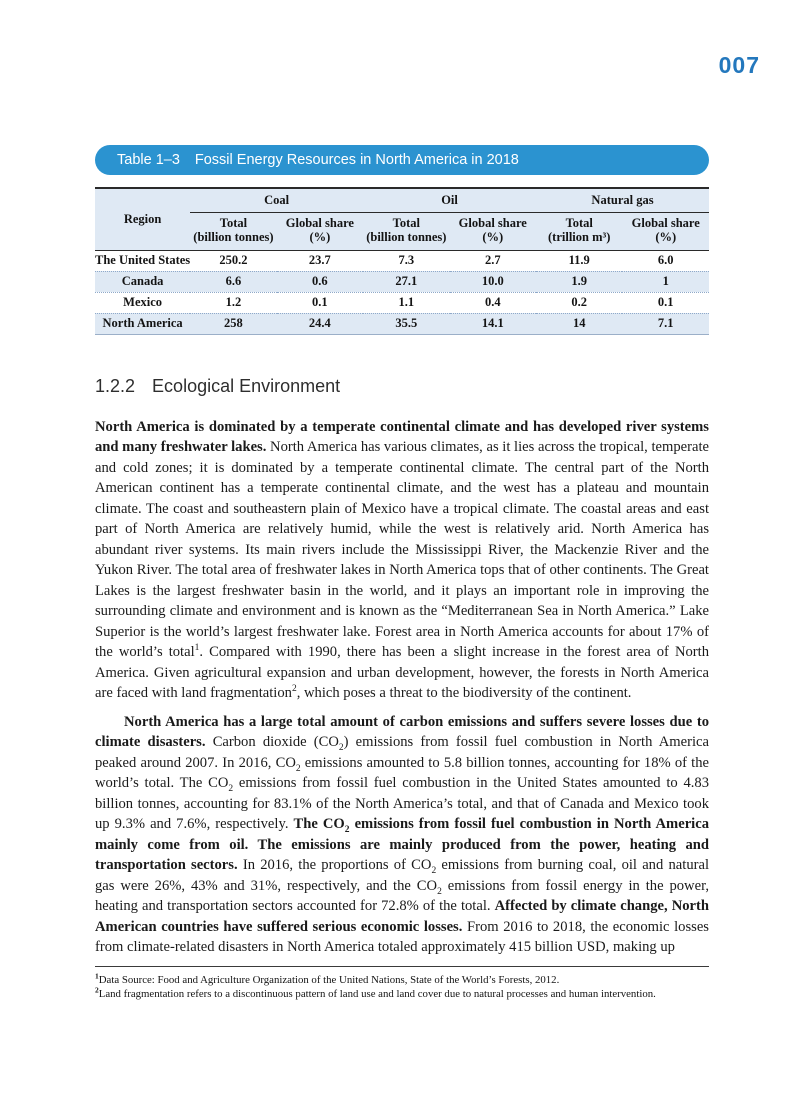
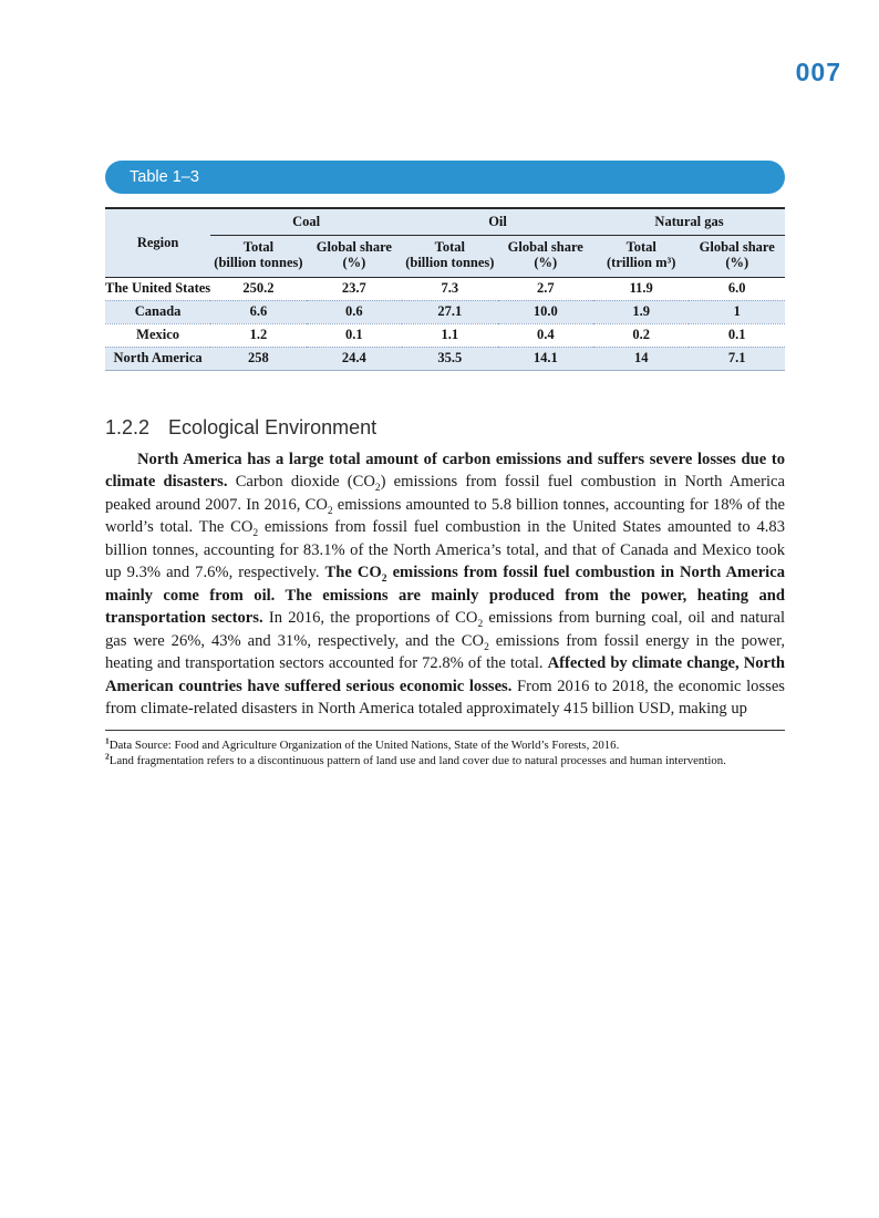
  007
  Table 1–3
- Fossil Energy Resources in North America in 2018
  Region	Coal	Oil	Natural gas
  Total(billion tonnes)	Global share (%)	Total(billion tonnes)	Global share (%)	Total(trillion m³)	Global share (%)
  The United States	250.2	23.7	7.3	2.7	11.9	6.0
  Canada	6.6	0.6	27.1	10.0	1.9	1
  Mexico	1.2	0.1	1.1	0.4	0.2	0.1
  North America	258	24.4	35.5	14.1	14	7.1
  1.2.2
  Ecological Environment
- North America is dominated by a temperate continental climate and has developed river systems and many freshwater lakes. North America has various climates, as it lies across the tropical, temperate and cold zones; it is dominated by a temperate continental climate. The central part of the North American continent has a temperate continental climate, and the west has a plateau and mountain climate. The coast and southeastern plain of Mexico have a tropical climate. The coastal areas and east part of North America are relatively humid, while the west is relatively arid. North America has abundant river systems. Its main rivers include the Mississippi River, the Mackenzie River and the Yukon River. The total area of freshwater lakes in North America tops that of other continents. The Great Lakes is the largest freshwater basin in the world, and it plays an important role in improving the surrounding climate and environment and is known as the “Mediterranean Sea in North America.” Lake Superior is the world’s largest freshwater lake. Forest area in North America accounts for about 17% of the world’s total1. Compared with 1990, there has been a slight increase in the forest area of North America. Given agricultural expansion and urban development, however, the forests in North America are faced with land fragmentation2, which poses a threat to the biodiversity of the continent.
  North America has a large total amount of carbon emissions and suffers severe losses due to climate disasters. Carbon dioxide (CO2) emissions from fossil fuel combustion in North America peaked around 2007. In 2016, CO2 emissions amounted to 5.8 billion tonnes, accounting for 18% of the world’s total. The CO2 emissions from fossil fuel combustion in the United States amounted to 4.83 billion tonnes, accounting for 83.1% of the North America’s total, and that of Canada and Mexico took up 9.3% and 7.6%, respectively. The CO2 emissions from fossil fuel combustion in North America mainly come from oil. The emissions are mainly produced from the power, heating and transportation sectors. In 2016, the proportions of CO2 emissions from burning coal, oil and natural gas were 26%, 43% and 31%, respectively, and the CO2 emissions from fossil energy in the power, heating and transportation sectors accounted for 72.8% of the total. Affected by climate change, North American countries have suffered serious economic losses. From 2016 to 2018, the economic losses from climate-related disasters in North America totaled approximately 415 billion USD, making up
- 1Data Source: Food and Agriculture Organization of the United Nations, State of the World’s Forests, 2012.
+ 1Data Source: Food and Agriculture Organization of the United Nations, State of the World’s Forests, 2016.
  2Land fragmentation refers to a discontinuous pattern of land use and land cover due to natural processes and human intervention.
